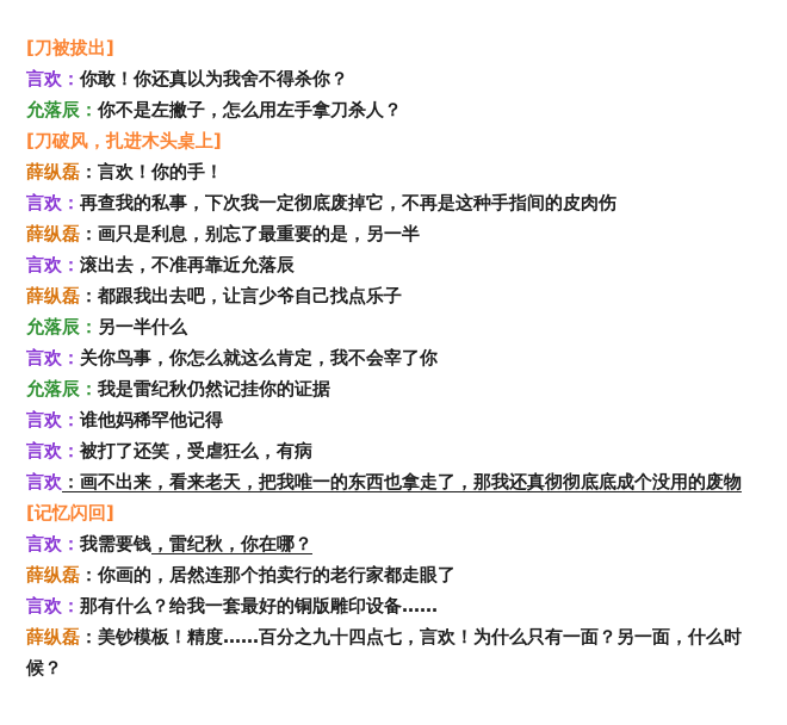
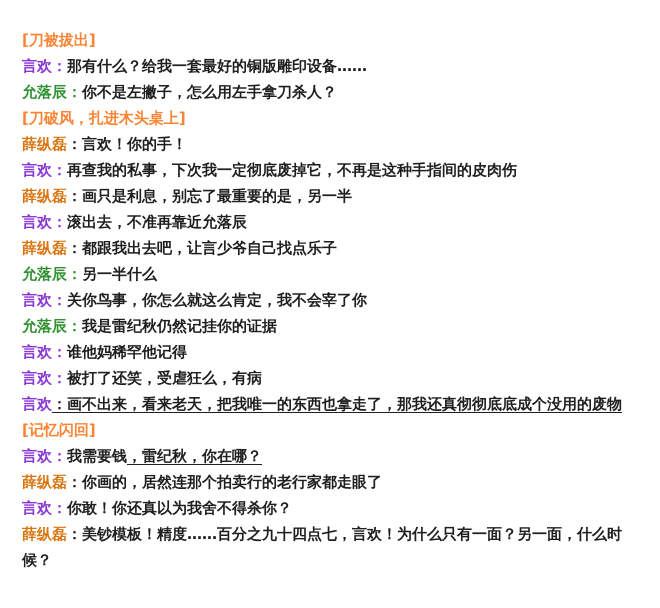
  [刀被拔出]
- 言欢：你敢！你还真以为我舍不得杀你？
+ 言欢：那有什么？给我一套最好的铜版雕印设备……
  允落辰：你不是左撇子，怎么用左手拿刀杀人？
  [刀破风，扎进木头桌上]
  薛纵磊：言欢！你的手！
  言欢：再查我的私事，下次我一定彻底废掉它，不再是这种手指间的皮肉伤
  薛纵磊：画只是利息，别忘了最重要的是，另一半
  言欢：滚出去，不准再靠近允落辰
  薛纵磊：都跟我出去吧，让言少爷自己找点乐子
  允落辰：另一半什么
  言欢：关你鸟事，你怎么就这么肯定，我不会宰了你
  允落辰：我是雷纪秋仍然记挂你的证据
  言欢：谁他妈稀罕他记得
  言欢：被打了还笑，受虐狂么，有病
  言欢：画不出来，看来老天，把我唯一的东西也拿走了，那我还真彻彻底底成个没用的废物
  [记忆闪回]
  言欢：我需要钱，雷纪秋，你在哪？
  薛纵磊：你画的，居然连那个拍卖行的老行家都走眼了
- 言欢：那有什么？给我一套最好的铜版雕印设备……
+ 言欢：你敢！你还真以为我舍不得杀你？
  薛纵磊：美钞模板！精度……百分之九十四点七，言欢！为什么只有一面？另一面，什么时候？
